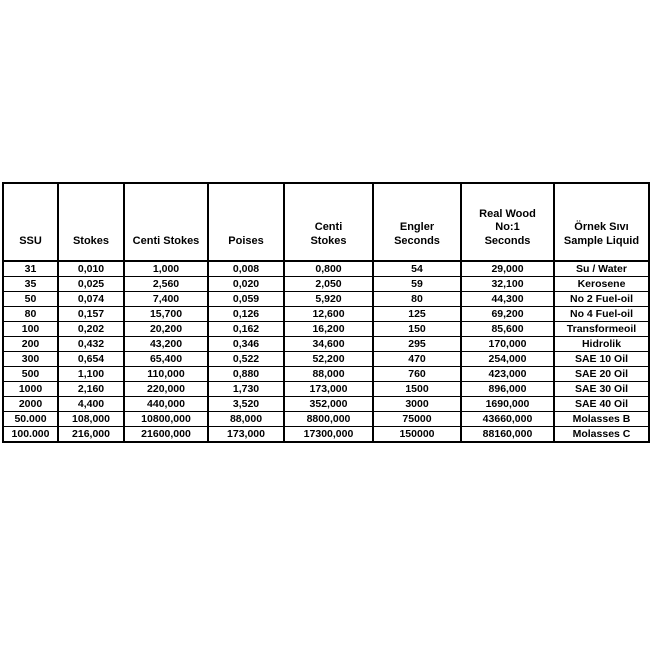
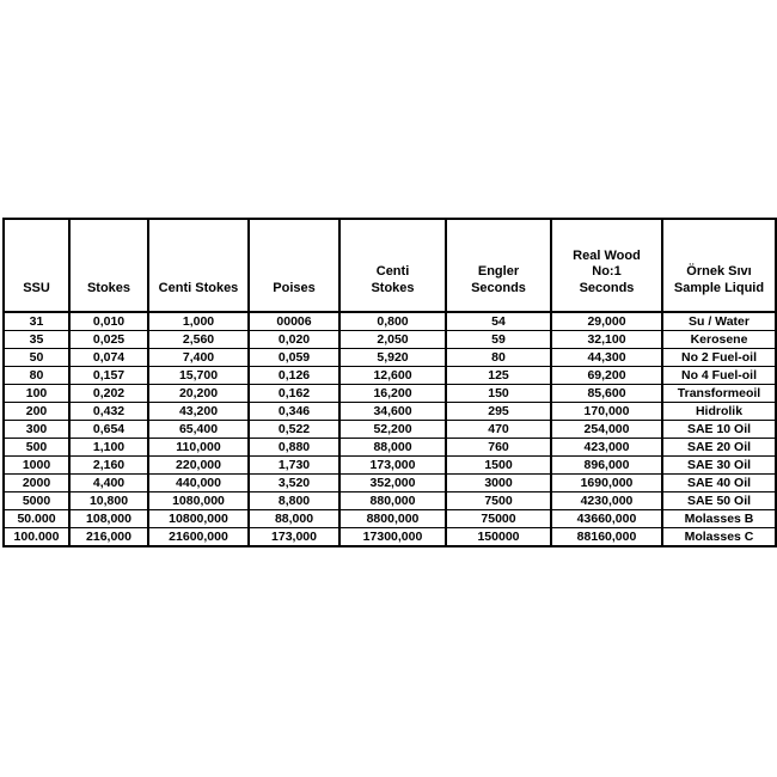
  SSU	Stokes	Centi Stokes	Poises	Centi Stokes	Engler Seconds	Real Wood No:1 Seconds	Örnek Sıvı Sample Liquid
- 31	0,010	1,000	0,008	0,800	54	29,000	Su / Water
+ 31	0,010	1,000	00006	0,800	54	29,000	Su / Water
  35	0,025	2,560	0,020	2,050	59	32,100	Kerosene
  50	0,074	7,400	0,059	5,920	80	44,300	No 2 Fuel-oil
  80	0,157	15,700	0,126	12,600	125	69,200	No 4 Fuel-oil
  100	0,202	20,200	0,162	16,200	150	85,600	Transformeoil
  200	0,432	43,200	0,346	34,600	295	170,000	Hidrolik
  300	0,654	65,400	0,522	52,200	470	254,000	SAE 10 Oil
  500	1,100	110,000	0,880	88,000	760	423,000	SAE 20 Oil
  1000	2,160	220,000	1,730	173,000	1500	896,000	SAE 30 Oil
  2000	4,400	440,000	3,520	352,000	3000	1690,000	SAE 40 Oil
+ 5000	10,800	1080,000	8,800	880,000	7500	4230,000	SAE 50 Oil
  50.000	108,000	10800,000	88,000	8800,000	75000	43660,000	Molasses B
  100.000	216,000	21600,000	173,000	17300,000	150000	88160,000	Molasses C
